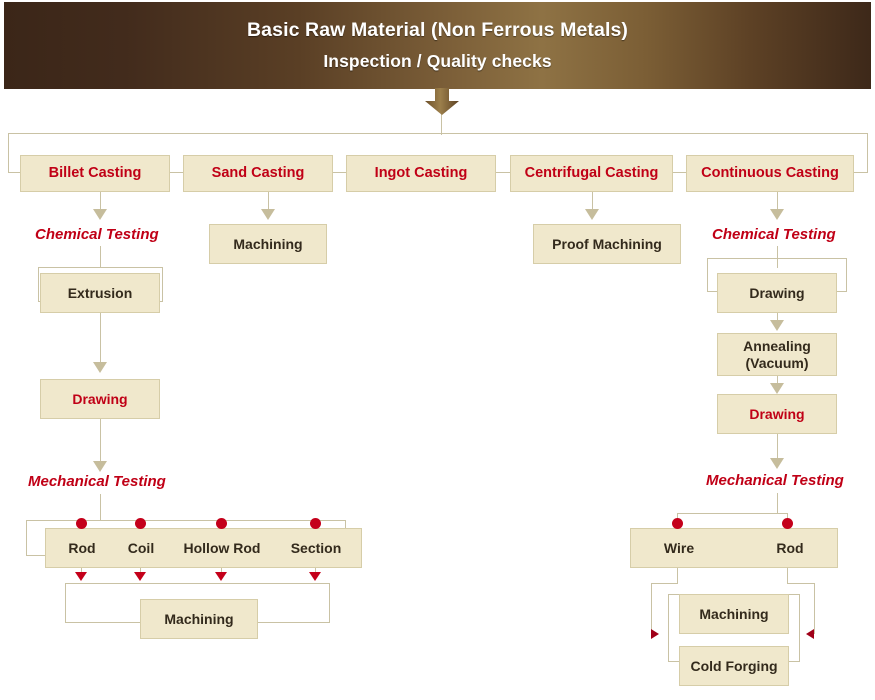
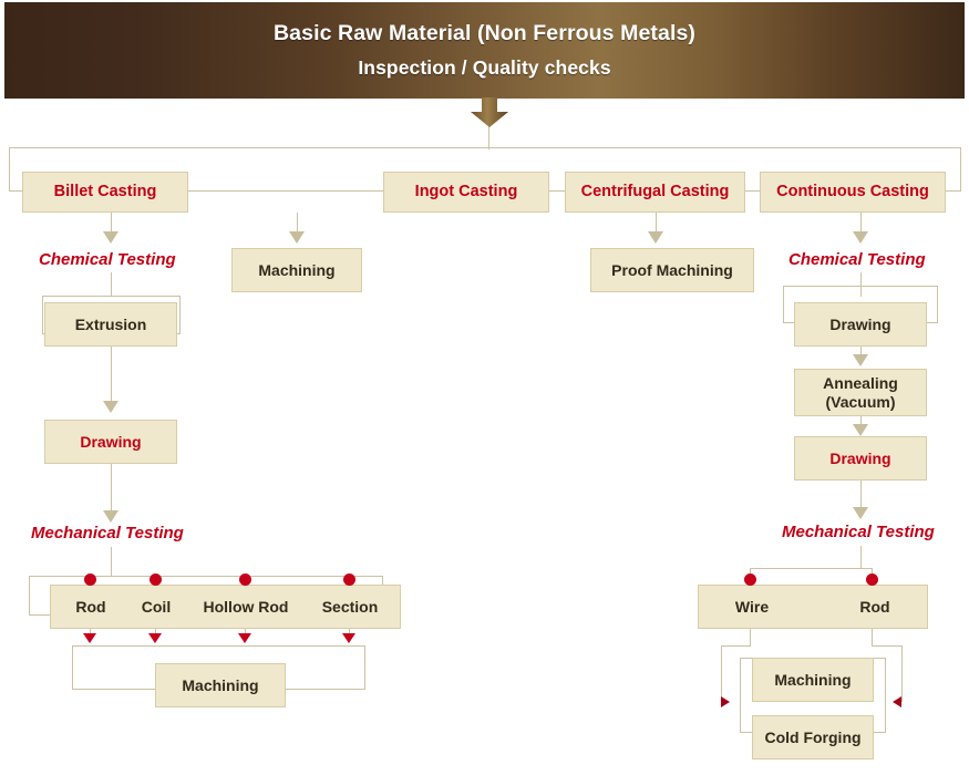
  Basic Raw Material (Non Ferrous Metals)
  Inspection / Quality checks
  Billet Casting
- Sand Casting
  Ingot Casting
  Centrifugal Casting
  Continuous Casting
  Chemical Testing
  Extrusion
  Drawing
  Mechanical Testing
  Rod
  Coil
  Hollow Rod
  Section
  Machining
  Machining
  Proof Machining
  Chemical Testing
  Drawing
  Annealing
  (Vacuum)
  Drawing
  Mechanical Testing
  Wire
  Rod
  Machining
  Cold Forging
